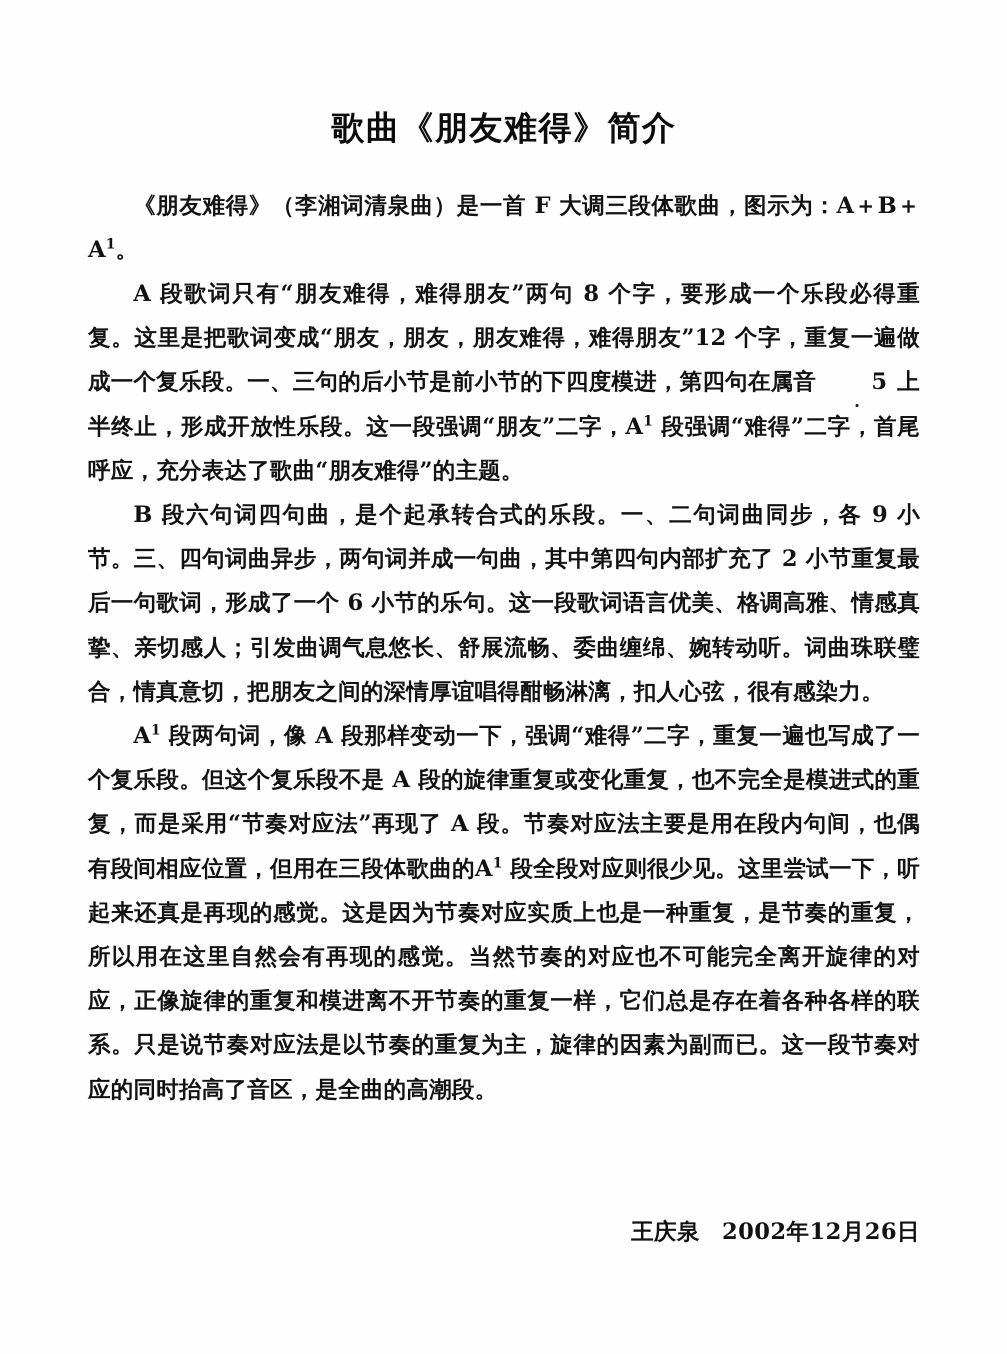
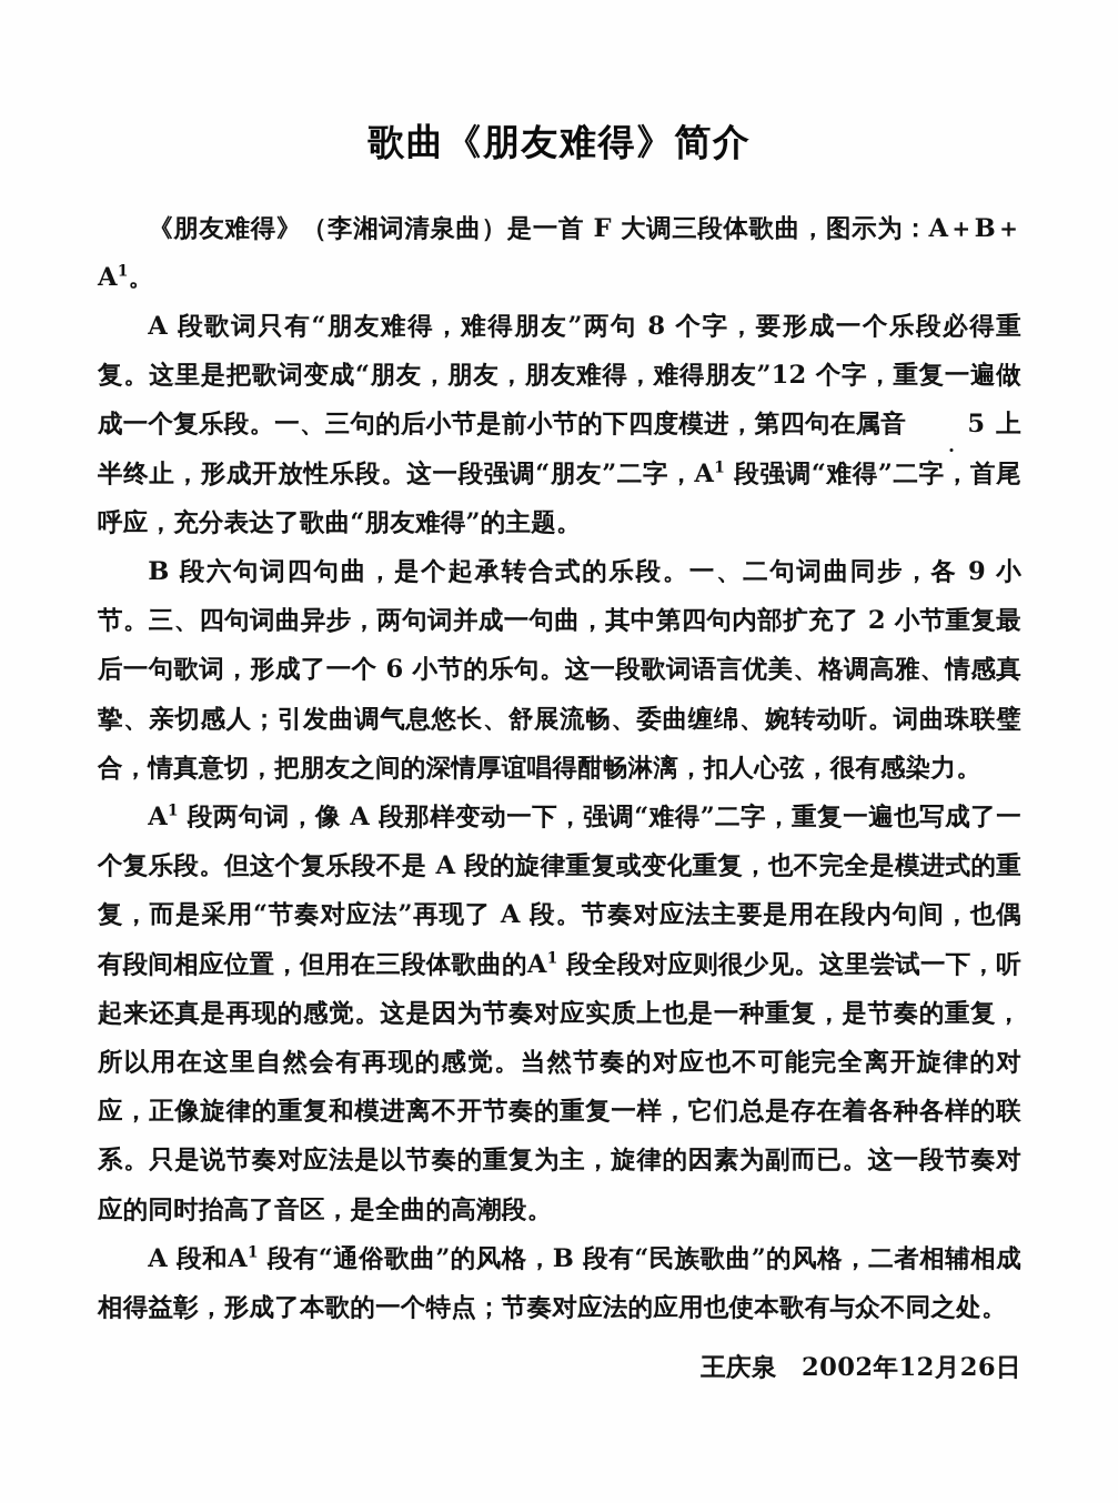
  歌曲《朋友难得》简介
  《朋友难得》（李湘词清泉曲）是一首 F 大调三段体歌曲，图示为：A＋B＋A1。
  A 段歌词只有“朋友难得，难得朋友”两句 8 个字，要形成一个乐段必得重复。这里是把歌词变成“朋友，朋友，朋友难得，难得朋友”12 个字，重复一遍做成一个复乐段。一、三句的后小节是前小节的下四度模进，第四句在属音 5 上半终止，形成开放性乐段。这一段强调“朋友”二字，A1 段强调“难得”二字，首尾呼应，充分表达了歌曲“朋友难得”的主题。
  B 段六句词四句曲，是个起承转合式的乐段。一、二句词曲同步，各 9 小节。三、四句词曲异步，两句词并成一句曲，其中第四句内部扩充了 2 小节重复最后一句歌词，形成了一个 6 小节的乐句。这一段歌词语言优美、格调高雅、情感真挚、亲切感人；引发曲调气息悠长、舒展流畅、委曲缠绵、婉转动听。词曲珠联璧合，情真意切，把朋友之间的深情厚谊唱得酣畅淋漓，扣人心弦，很有感染力。
  A1 段两句词，像 A 段那样变动一下，强调“难得”二字，重复一遍也写成了一个复乐段。但这个复乐段不是 A 段的旋律重复或变化重复，也不完全是模进式的重复，而是采用“节奏对应法”再现了 A 段。节奏对应法主要是用在段内句间，也偶有段间相应位置，但用在三段体歌曲的A1 段全段对应则很少见。这里尝试一下，听起来还真是再现的感觉。这是因为节奏对应实质上也是一种重复，是节奏的重复，所以用在这里自然会有再现的感觉。当然节奏的对应也不可能完全离开旋律的对应，正像旋律的重复和模进离不开节奏的重复一样，它们总是存在着各种各样的联系。只是说节奏对应法是以节奏的重复为主，旋律的因素为副而已。这一段节奏对应的同时抬高了音区，是全曲的高潮段。
+ A 段和A1 段有“通俗歌曲”的风格，B 段有“民族歌曲”的风格，二者相辅相成相得益彰，形成了本歌的一个特点；节奏对应法的应用也使本歌有与众不同之处。
  王庆泉 2002年12月26日
